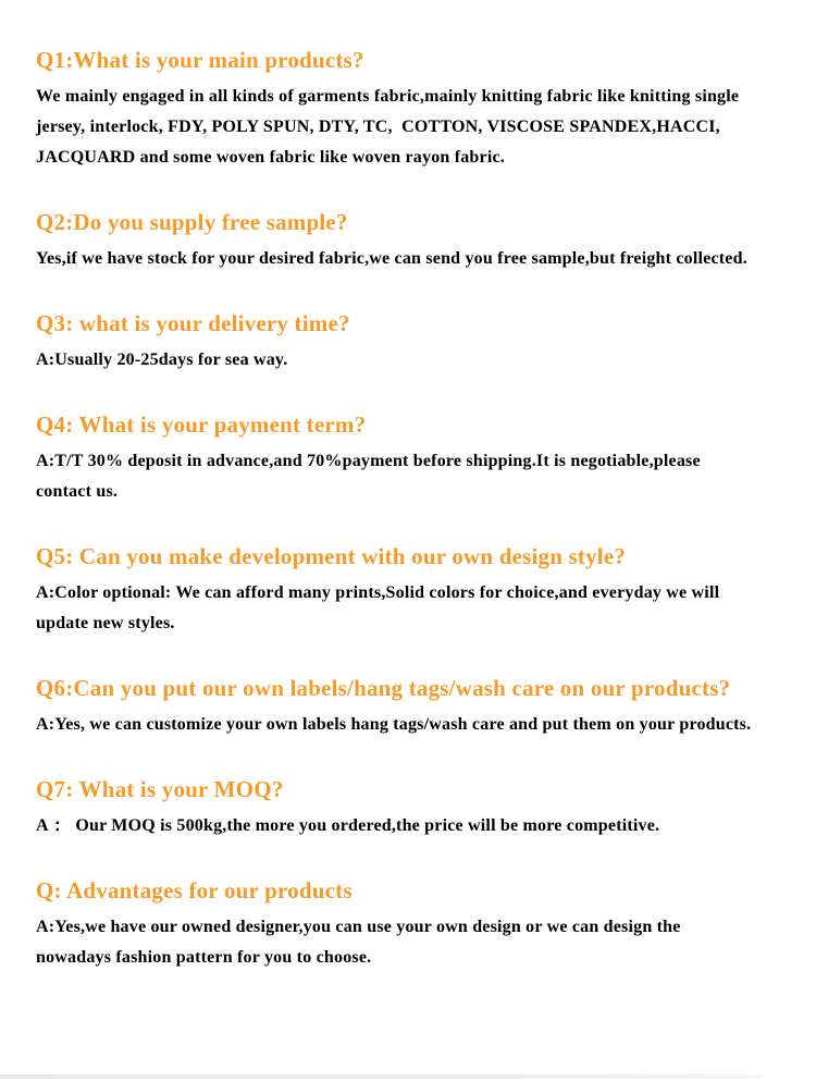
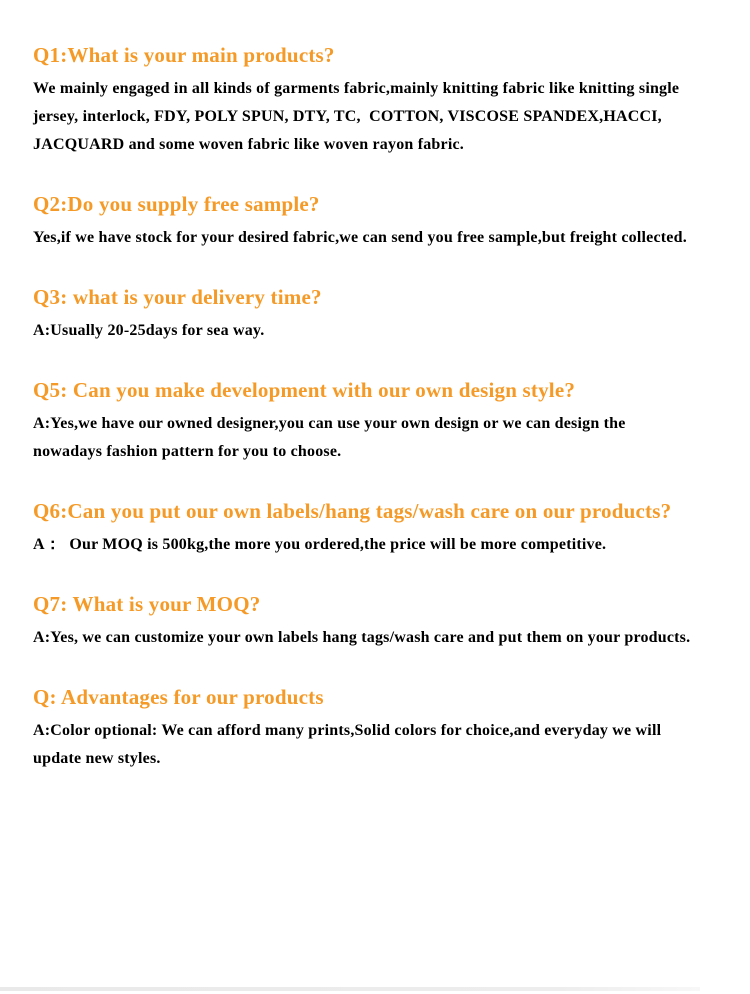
  Q1:What is your main products?
  We mainly engaged in all kinds of garments fabric,mainly knitting fabric like knitting single jersey, interlock, FDY, POLY SPUN, DTY, TC, COTTON, VISCOSE SPANDEX,HACCI, JACQUARD and some woven fabric like woven rayon fabric.
  Q2:Do you supply free sample?
  Yes,if we have stock for your desired fabric,we can send you free sample,but freight collected.
  Q3: what is your delivery time?
  A:Usually 20-25days for sea way.
- Q4: What is your payment term?
- A:T/T 30% deposit in advance,and 70%payment before shipping.It is negotiable,please contact us.
  Q5: Can you make development with our own design style?
- A:Color optional: We can afford many prints,Solid colors for choice,and everyday we will update new styles.
+ A:Yes,we have our owned designer,you can use your own design or we can design the nowadays fashion pattern for you to choose.
  Q6:Can you put our own labels/hang tags/wash care on our products?
- A:Yes, we can customize your own labels hang tags/wash care and put them on your products.
+ A： Our MOQ is 500kg,the more you ordered,the price will be more competitive.
  Q7: What is your MOQ?
- A： Our MOQ is 500kg,the more you ordered,the price will be more competitive.
+ A:Yes, we can customize your own labels hang tags/wash care and put them on your products.
  Q: Advantages for our products
- A:Yes,we have our owned designer,you can use your own design or we can design the nowadays fashion pattern for you to choose.
+ A:Color optional: We can afford many prints,Solid colors for choice,and everyday we will update new styles.
